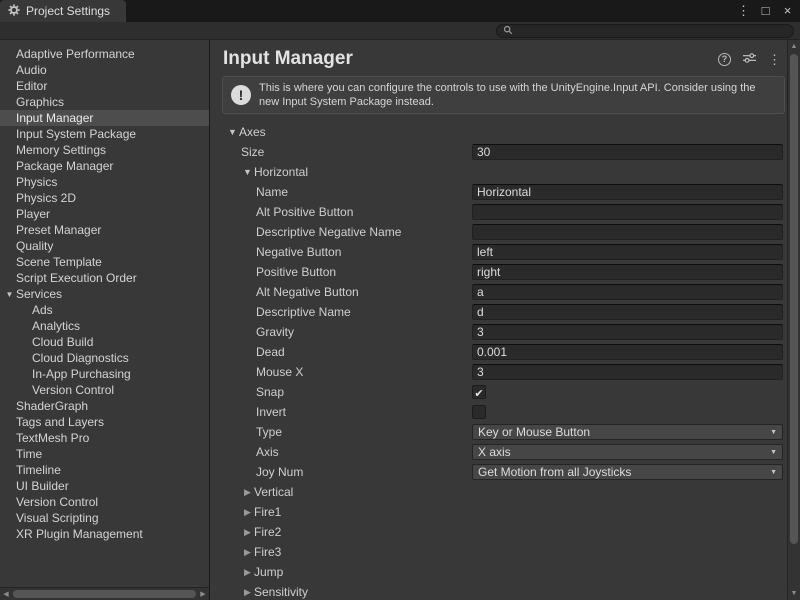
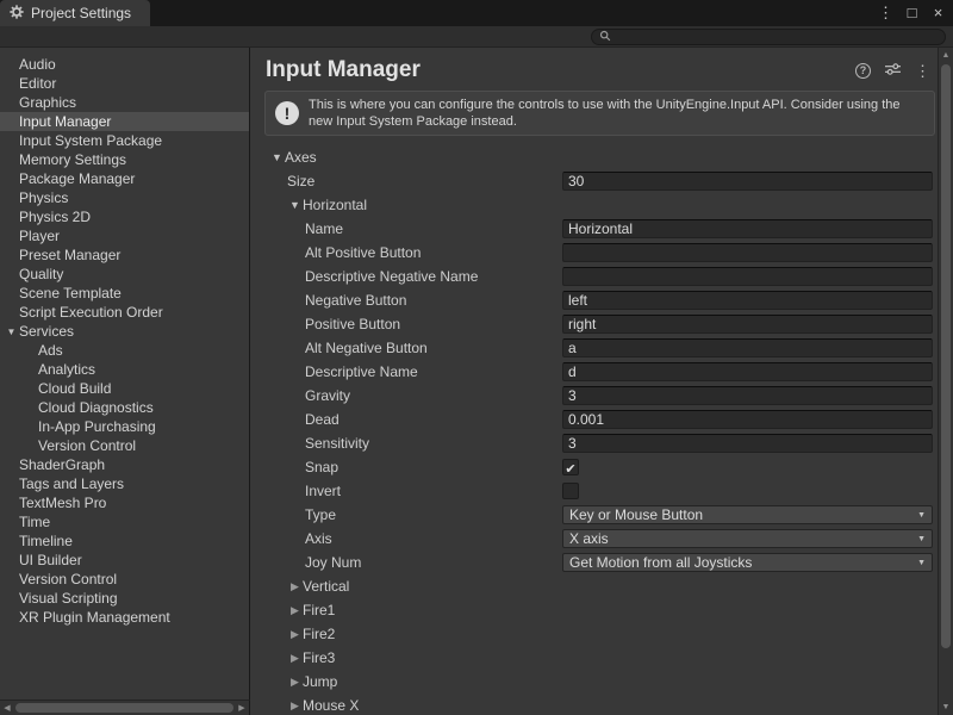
  Project Settings
  ⋮
  □
  ×
- Adaptive Performance
  Audio
  Editor
  Graphics
  Input Manager
  Input System Package
  Memory Settings
  Package Manager
  Physics
  Physics 2D
  Player
  Preset Manager
  Quality
  Scene Template
  Script Execution Order
  ▼
  Services
  Ads
  Analytics
  Cloud Build
  Cloud Diagnostics
  In-App Purchasing
  Version Control
  ShaderGraph
  Tags and Layers
  TextMesh Pro
  Time
  Timeline
  UI Builder
  Version Control
  Visual Scripting
  XR Plugin Management
  Input Manager
  ?
  ⋮
  !
  This is where you can configure the controls to use with the UnityEngine.Input API. Consider using the new Input System Package instead.
  ▼
  Axes
  Size
  30
  ▼
  Horizontal
  Name
  Horizontal
  Alt Positive Button
  Descriptive Negative Name
  Negative Button
  left
  Positive Button
  right
  Alt Negative Button
  a
  Descriptive Name
  d
  Gravity
  3
  Dead
  0.001
- Mouse X
+ Sensitivity
  3
  Snap
  ✔
  Invert
  Type
  Key or Mouse Button
  Axis
  X axis
  Joy Num
  Get Motion from all Joysticks
  ▶
  Vertical
  ▶
  Fire1
  ▶
  Fire2
  ▶
  Fire3
  ▶
  Jump
  ▶
- Sensitivity
+ Mouse X
